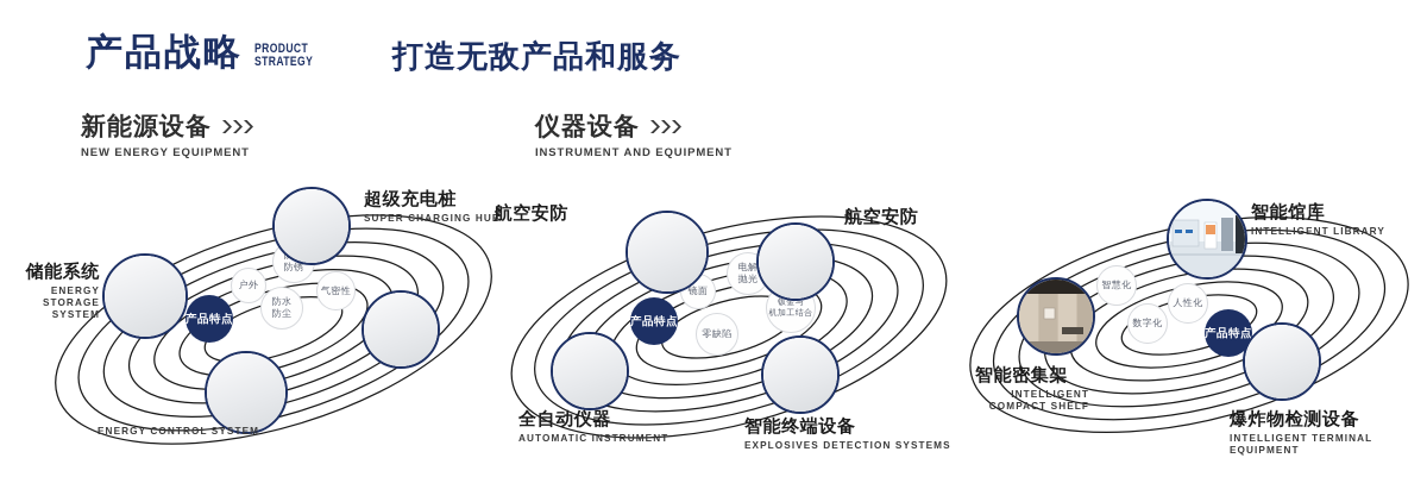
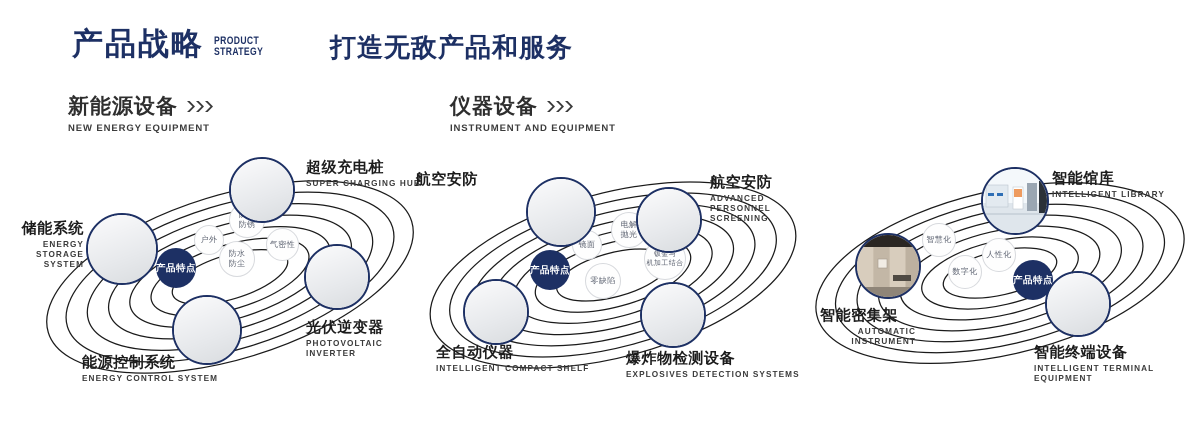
  产品战略
  PRODUCT
  STRATEGY
  打造无敌产品和服务
  新能源设备
  NEW ENERGY EQUIPMENT
  仪器设备
  INSTRUMENT AND EQUIPMENT
  产品特点
  户外
  防锈
  防水
  防尘
  气密性
  储能系统
  ENERGY STORAGE SYSTEM
  超级充电桩
  SUPER CHARGING HUB
+ 光伏逆变器
+ PHOTOVOLTAIC INVERTER
+ 能源控制系统
  ENERGY CONTROL SYSTEM
  产品特点
  电解
  抛光
  零缺陷
  航空安防
  航空安防
+ ADVANCED PERSONNEL SCREENING
  全自动仪器
- AUTOMATIC INSTRUMENT
+ INTELLIGENT COMPACT SHELF
- 智能终端设备
+ 爆炸物检测设备
  EXPLOSIVES DETECTION SYSTEMS
  智慧化
  数字化
  人性化
  产品特
  智能馆库
  INTELLIGENT LIBRARY
  智能密集架
- INTELLIGENT COMPACT SHELF
+ AUTOMATIC INSTRUMENT
- 爆炸物检测设备
+ 智能终端设备
  INTELLIGENT TERMINAL EQUIPMENT
